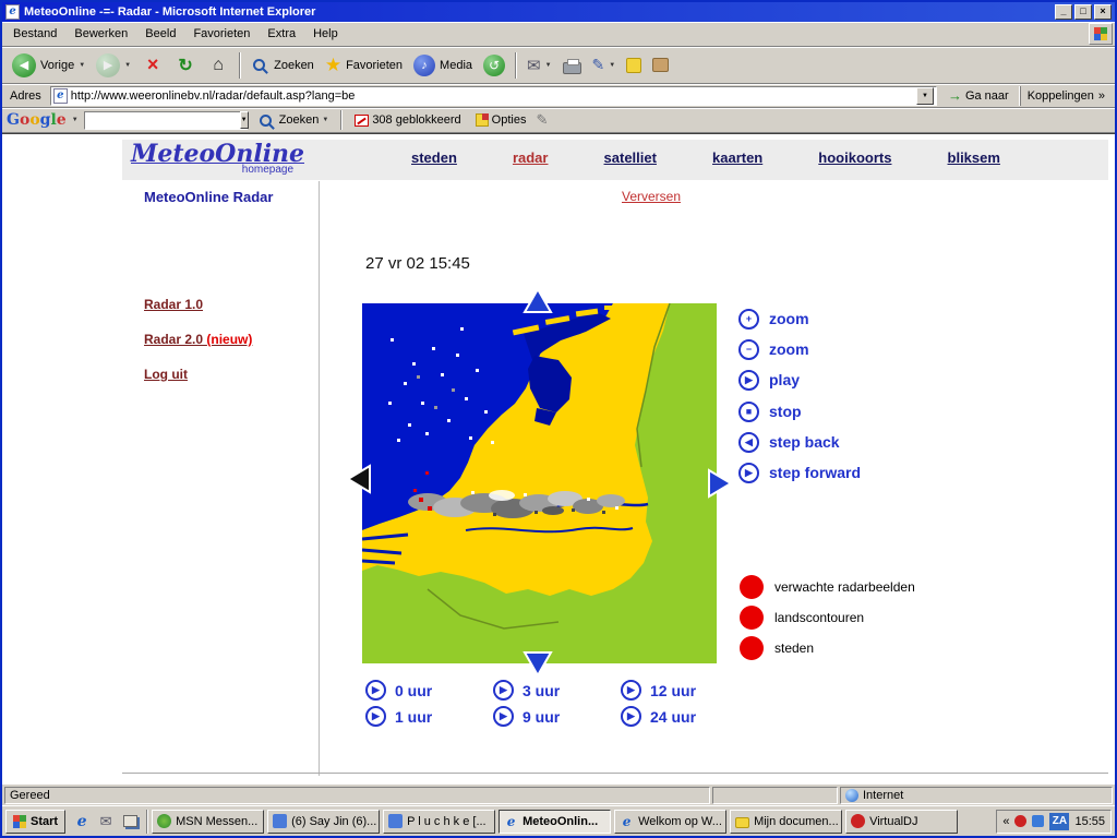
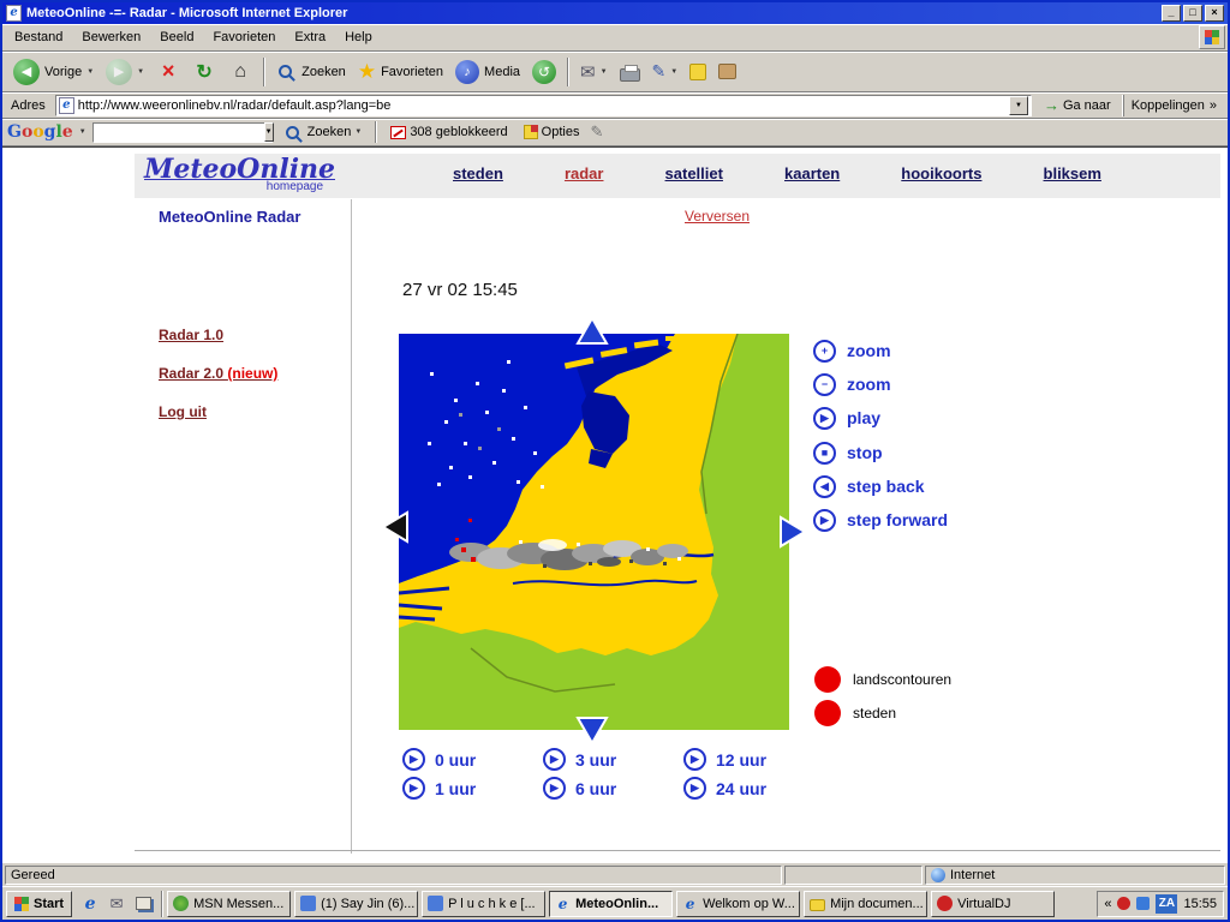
  e
  MeteoOnline -=- Radar - Microsoft Internet Explorer
  _
  □
  ×
  Bestand
  Bewerken
  Beeld
  Favorieten
  Extra
  Help
  ◀
  Vorige
  ▶
  ×
  ↻
  ⌂
  Zoeken
  ★
  Favorieten
  ♪
  Media
  ↺
  ✉
  ✎
  Adres
  e
  http://www.weeronlinebv.nl/radar/default.asp?lang=be
  →
  Ga naar
  Koppelingen
  »
  Google
  Zoeken
  308 geblokkeerd
  Opties
  ✎
  MeteoOnline
  homepage
  steden
  radar
  satelliet
  kaarten
  hooikoorts
  bliksem
  MeteoOnline Radar
  Radar 1.0
  Radar 2.0 (nieuw)
  Log uit
  Verversen
  27 vr 02 15:45
  +
  zoom
  −
  zoom
  ▶
  play
  ■
  stop
  ◀
  step back
  ▶
  step forward
- verwachte radarbeelden
  landscontouren
  steden
  ▶
  0 uur
  ▶
  3 uur
  ▶
  12 uur
  ▶
  1 uur
  ▶
- 9 uur
+ 6 uur
  ▶
  24 uur
  Gereed
  Internet
  Start
  e
  ✉
  MSN Messen...
- (6) Say Jin (6)...
+ (1) Say Jin (6)...
  P l u c h k e [...
  e
  MeteoOnlin...
  e
  Welkom op W...
  Mijn documen...
  VirtualDJ
  «
  ZA
  15:55
